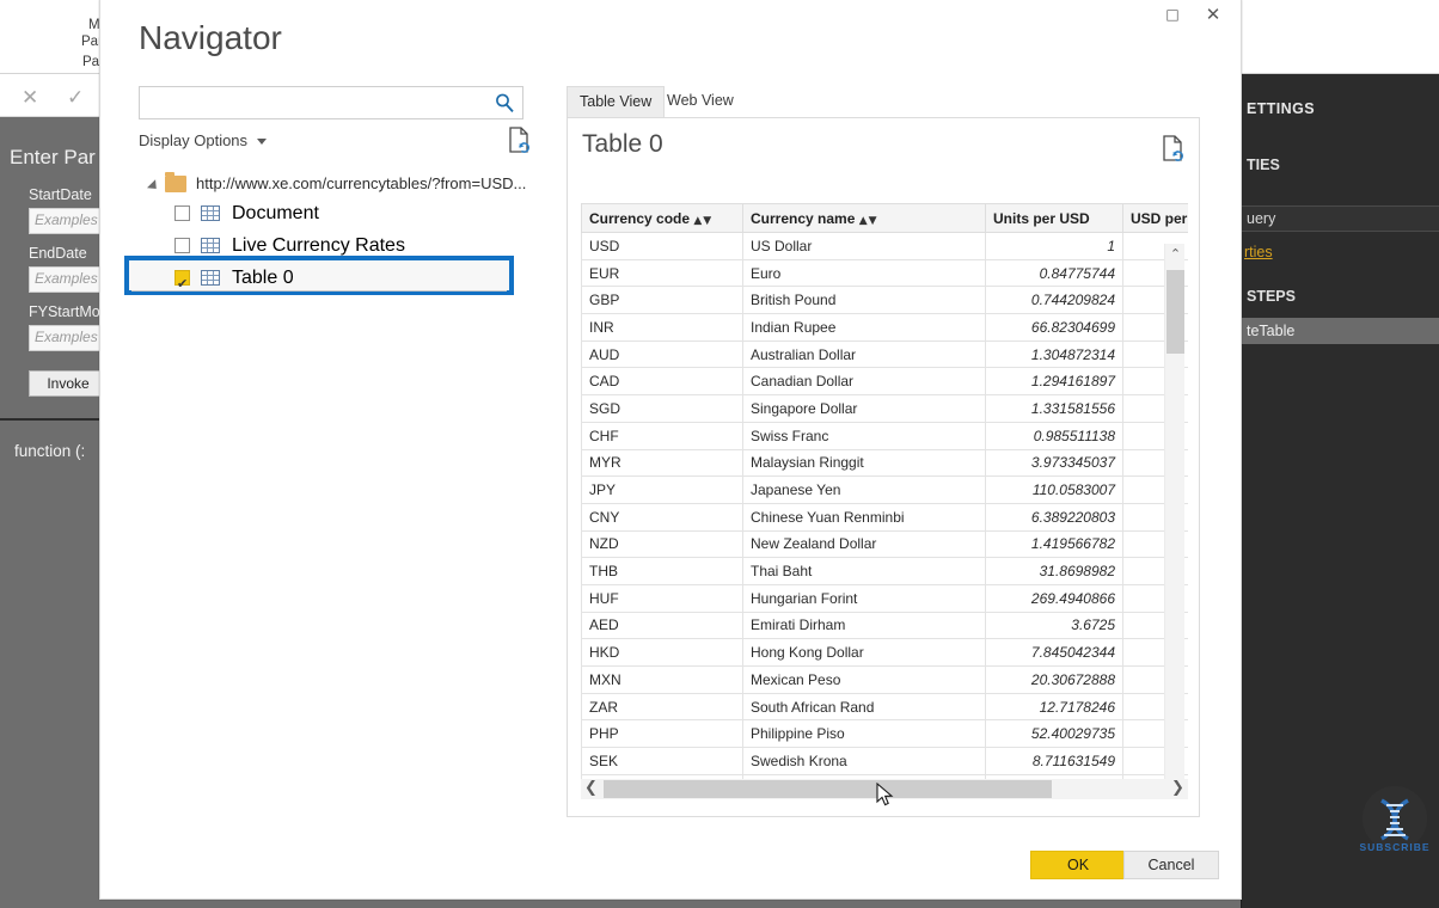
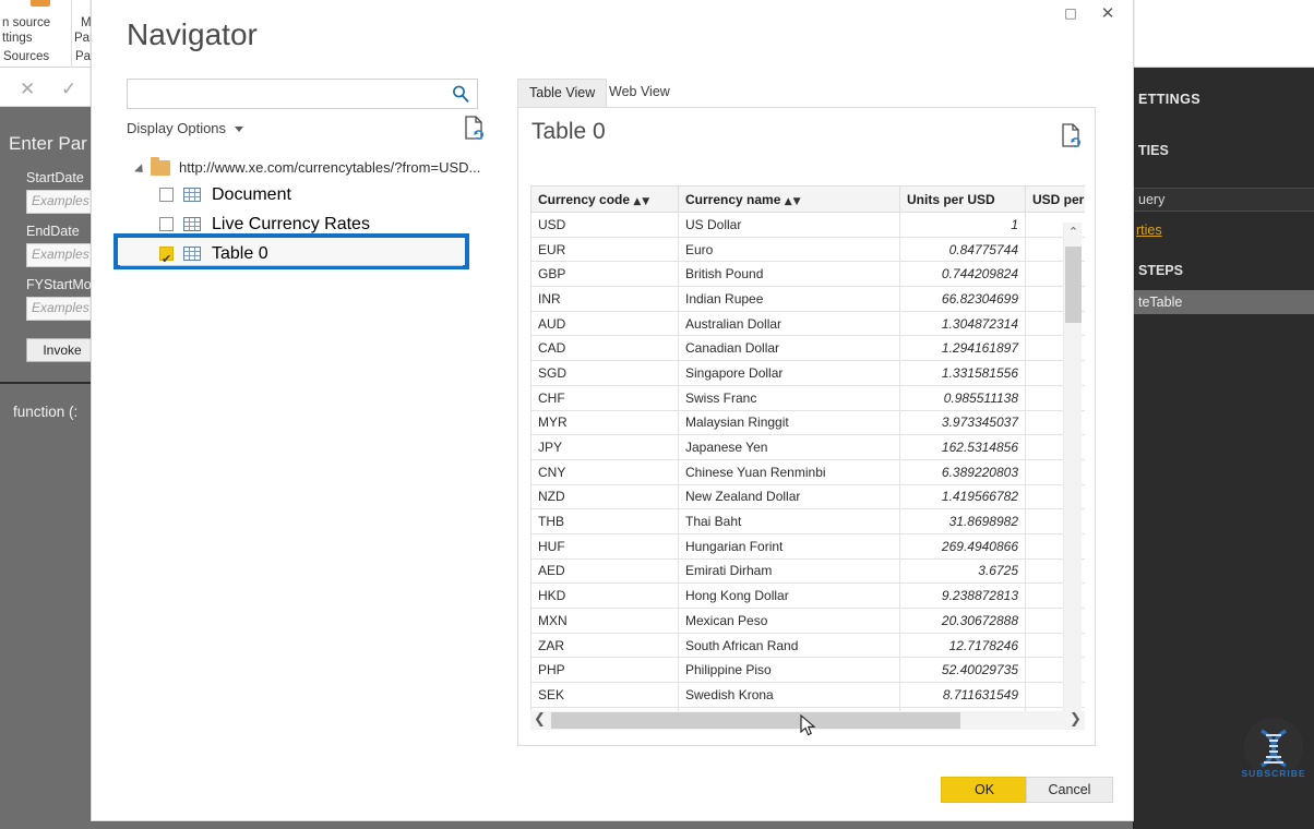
+ n source
+ ttings
+ Sources
  M
  ✕
  ✓
  Enter Par
  StartDate
  Examples
  EndDate
  Examples
  FYStartMo
  Examples
  Invoke
  function (:
  ETTINGS
  TIES
  uery
  rties
  STEPS
  teTable
  SUBSCRIBE
  □
  ✕
  Navigator
  Display Options
  http://www.xe.com/currencytables/?from=USD...
  Document
  Live Currency Rates
  Table 0
  Table View
  Web View
  Table 0
  Currency code ▲▼	Currency name ▲▼	Units per USD	USD per
  USD	US Dollar	1
  EUR	Euro	0.84775744
  GBP	British Pound	0.744209824
  INR	Indian Rupee	66.82304699
  AUD	Australian Dollar	1.304872314
  CAD	Canadian Dollar	1.294161897
  SGD	Singapore Dollar	1.331581556
  CHF	Swiss Franc	0.985511138
  MYR	Malaysian Ringgit	3.973345037
- JPY	Japanese Yen	110.0583007
+ JPY	Japanese Yen	162.5314856
  CNY	Chinese Yuan Renminbi	6.389220803
  NZD	New Zealand Dollar	1.419566782
  THB	Thai Baht	31.8698982
  HUF	Hungarian Forint	269.4940866
  AED	Emirati Dirham	3.6725
- HKD	Hong Kong Dollar	7.845042344
+ HKD	Hong Kong Dollar	9.238872813
  MXN	Mexican Peso	20.30672888
  ZAR	South African Rand	12.7178246
  PHP	Philippine Piso	52.40029735
  SEK	Swedish Krona	8.711631549
  ⌃
  ❮
  ❯
  OK
  Cancel
